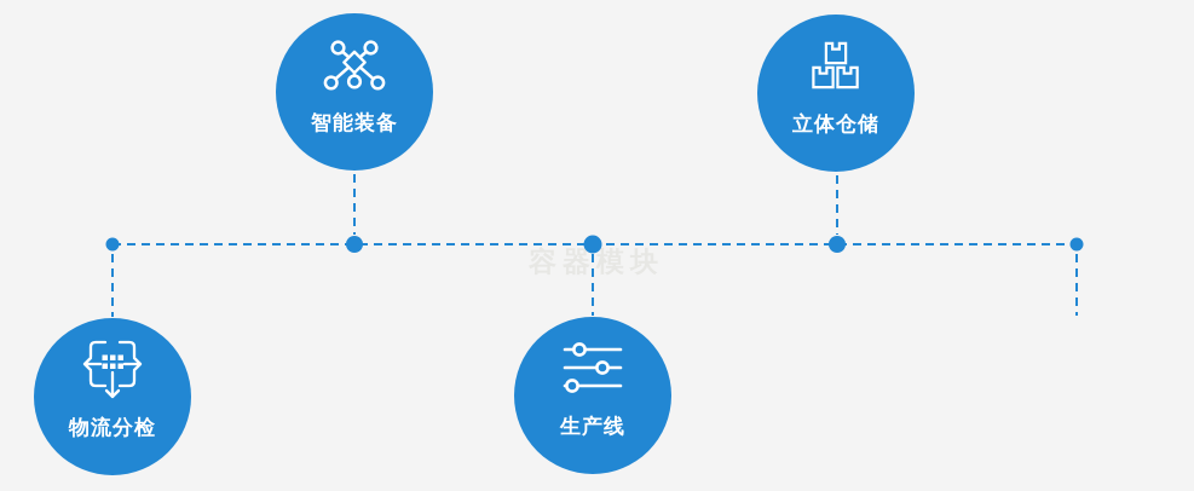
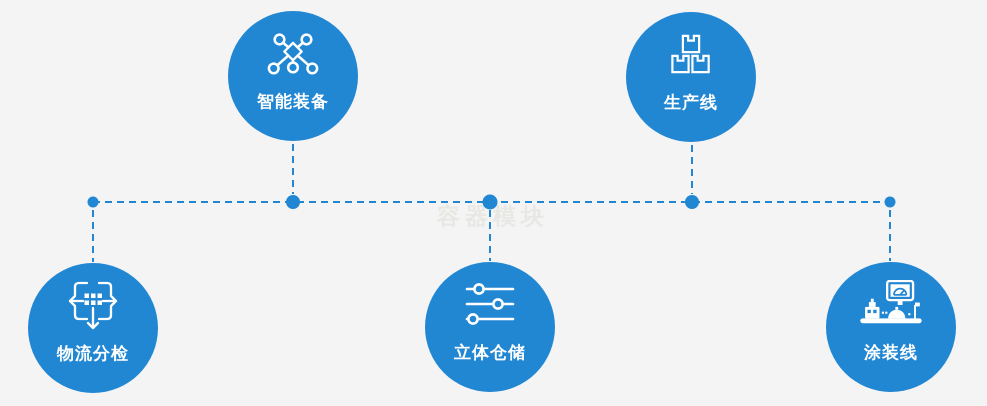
  容器模块
  智能装备
- 立体仓储
+ 生产线
  物流分检
- 生产线
+ 立体仓储
+ 涂装线
